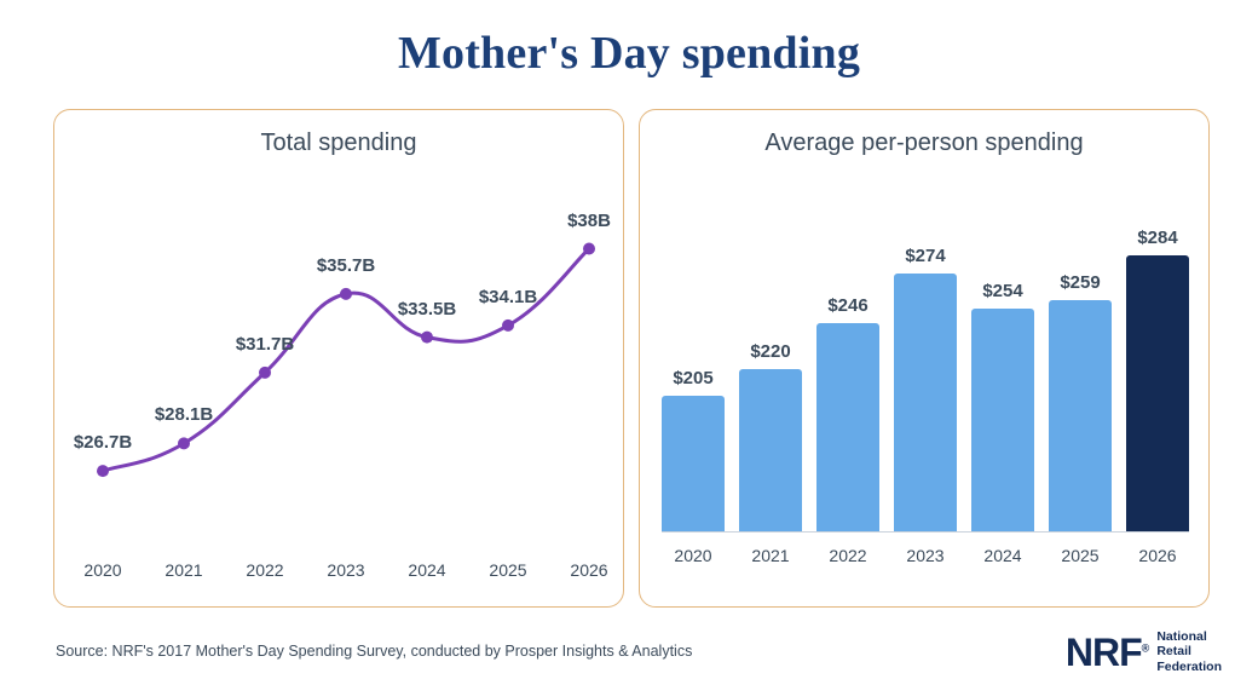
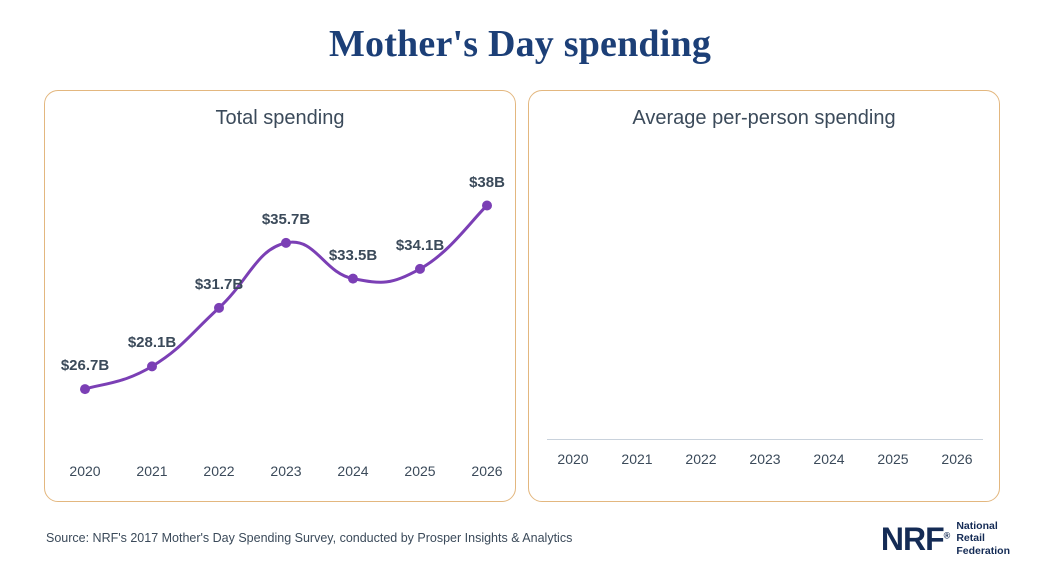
  Mother's Day spending
  Total spending
  $26.7B
  $28.1B
  $31.7B
  $35.7B
  $33.5B
  $34.1B
  $38B
  2020
  2021
  2022
  2023
  2024
  2025
  2026
  Average per-person spending
- $205
- $220
- $246
- $274
- $254
- $259
- $284
  2020
  2021
  2022
  2023
  2024
  2025
  2026
  Source: NRF's 2017 Mother's Day Spending Survey, conducted by Prosper Insights & Analytics
  NRF®
  National
  Retail
  Federation
